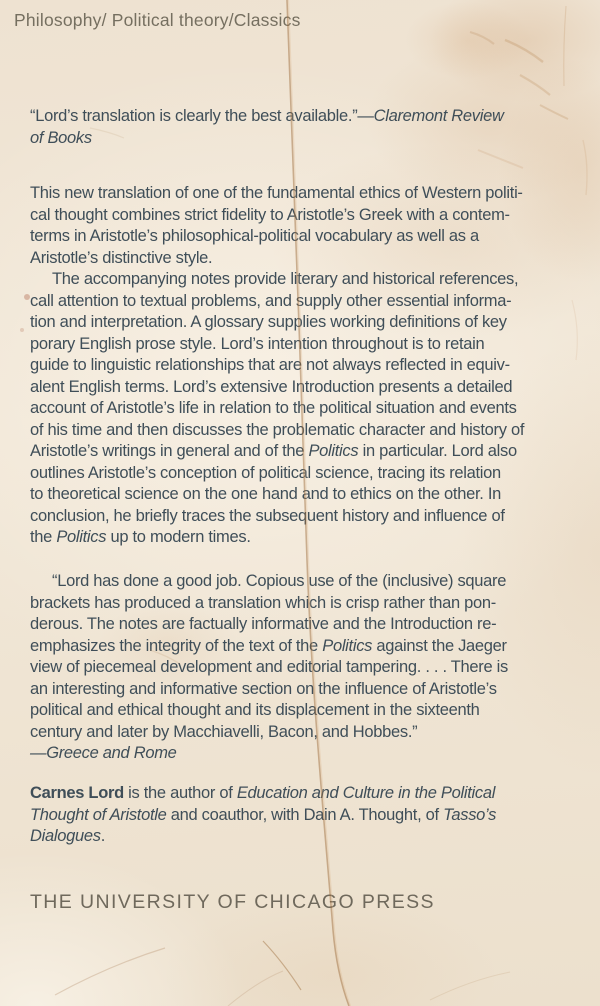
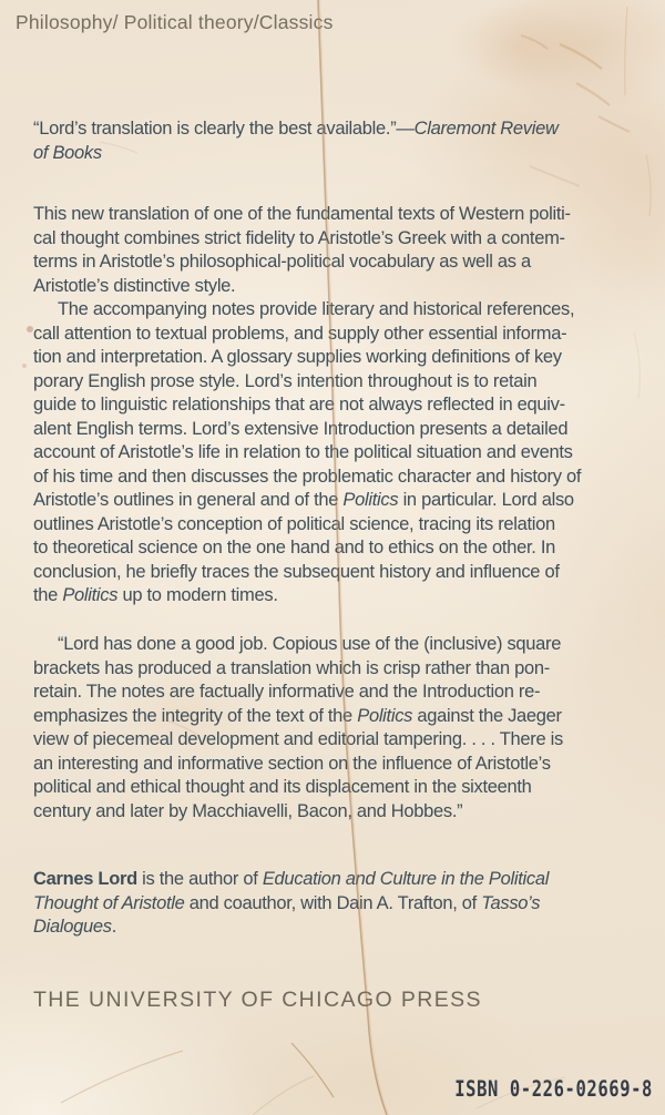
  Philosophy/ Political theory/Classics
  “Lord’s translation is clearly the best available.”—Claremont Review
  of Books
- This new translation of one of the fundamental ethics of Western politi-
+ This new translation of one of the fundamental texts of Western politi-
  cal thought combines strict fidelity to Aristotle’s Greek with a contem-
  terms in Aristotle’s philosophical-political vocabulary as well as a
  Aristotle’s distinctive style.
  The accompanying notes provide literary and historical references,
  call attention to textual problems, and supply other essential informa-
  tion and interpretation. A glossary supplies working definitions of key
  porary English prose style. Lord’s intention throughout is to retain
  guide to linguistic relationships that are not always reflected in equiv-
  alent English terms. Lord’s extensive Introduction presents a detailed
  account of Aristotle’s life in relation to the political situation and events
  of his time and then discusses the problematic character and history of
- Aristotle’s writings in general and of the Politics in particular. Lord also
+ Aristotle’s outlines in general and of the Politics in particular. Lord also
  outlines Aristotle’s conception of political science, tracing its relation
  to theoretical science on the one hand and to ethics on the other. In
  conclusion, he briefly traces the subsequent history and influence of
  the Politics up to modern times.
  “Lord has done a good job. Copious use of the (inclusive) square
  brackets has produced a translation which is crisp rather than pon-
- derous. The notes are factually informative and the Introduction re-
+ retain. The notes are factually informative and the Introduction re-
  emphasizes the integrity of the text of the Politics against the Jaeger
  view of piecemeal development and editorial tampering. . . . There is
  an interesting and informative section on the influence of Aristotle’s
  political and ethical thought and its displacement in the sixteenth
  century and later by Macchiavelli, Bacon, and Hobbes.”
- —Greece and Rome
  Carnes Lord is the author of Education and Culture in the Political
- Thought of Aristotle and coauthor, with Dain A. Thought, of Tasso’s
+ Thought of Aristotle and coauthor, with Dain A. Trafton, of Tasso’s
  Dialogues.
  THE UNIVERSITY OF CHICAGO PRESS
+ ISBN 0-226-02669-8
